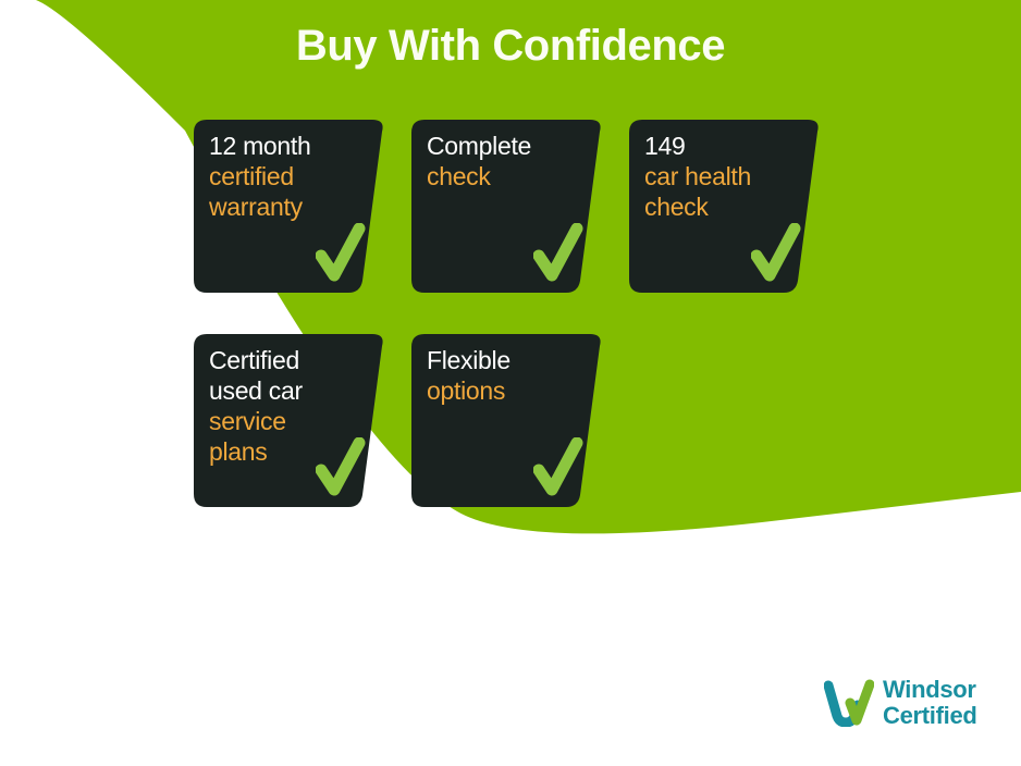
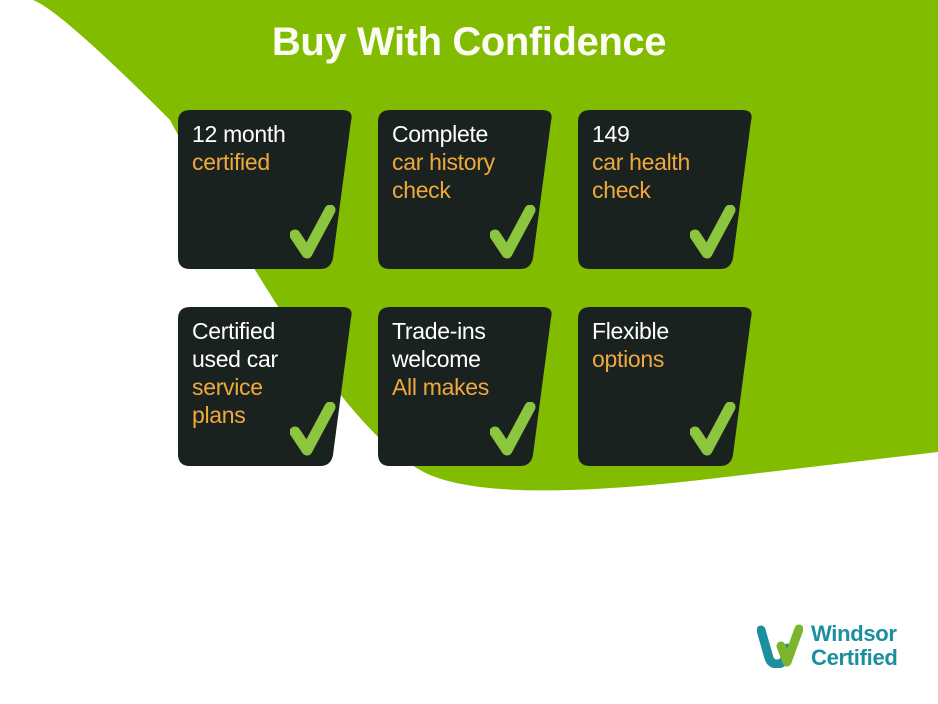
  Buy With Confidence
  12 month
  certified
- warranty
  Complete
+ car history
  check
  149
  car health
  check
  Certified
  used car
  service
  plans
+ Trade-ins
+ welcome
+ All makes
  Flexible
  options
  Windsor
  Certified
